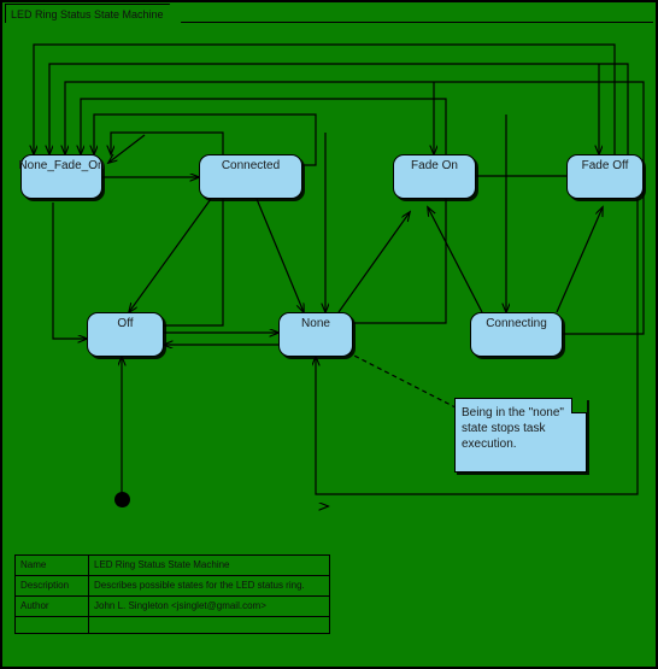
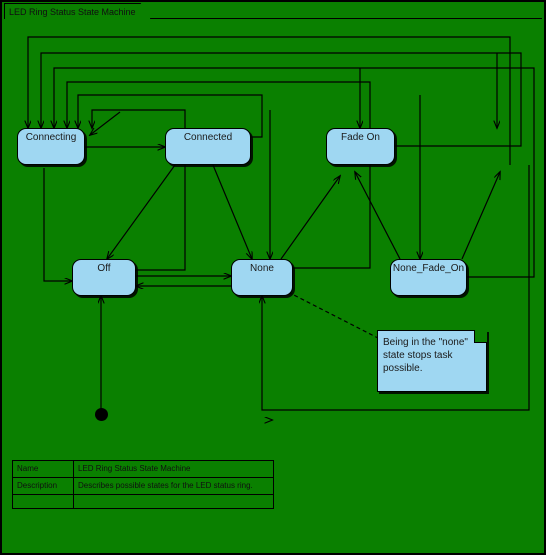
  LED Ring Status State Machine
- None_Fade_On
+ Connecting
  Connected
  Fade On
- Fade Off
  Off
  None
- Connecting
+ None_Fade_On
- Being in the "none" state stops task execution.
+ Being in the "none" state stops task possible.
  Name	LED Ring Status State Machine
  Description	Describes possible states for the LED status ring.
- Author	John L. Singleton <jsinglet@gmail.com>
